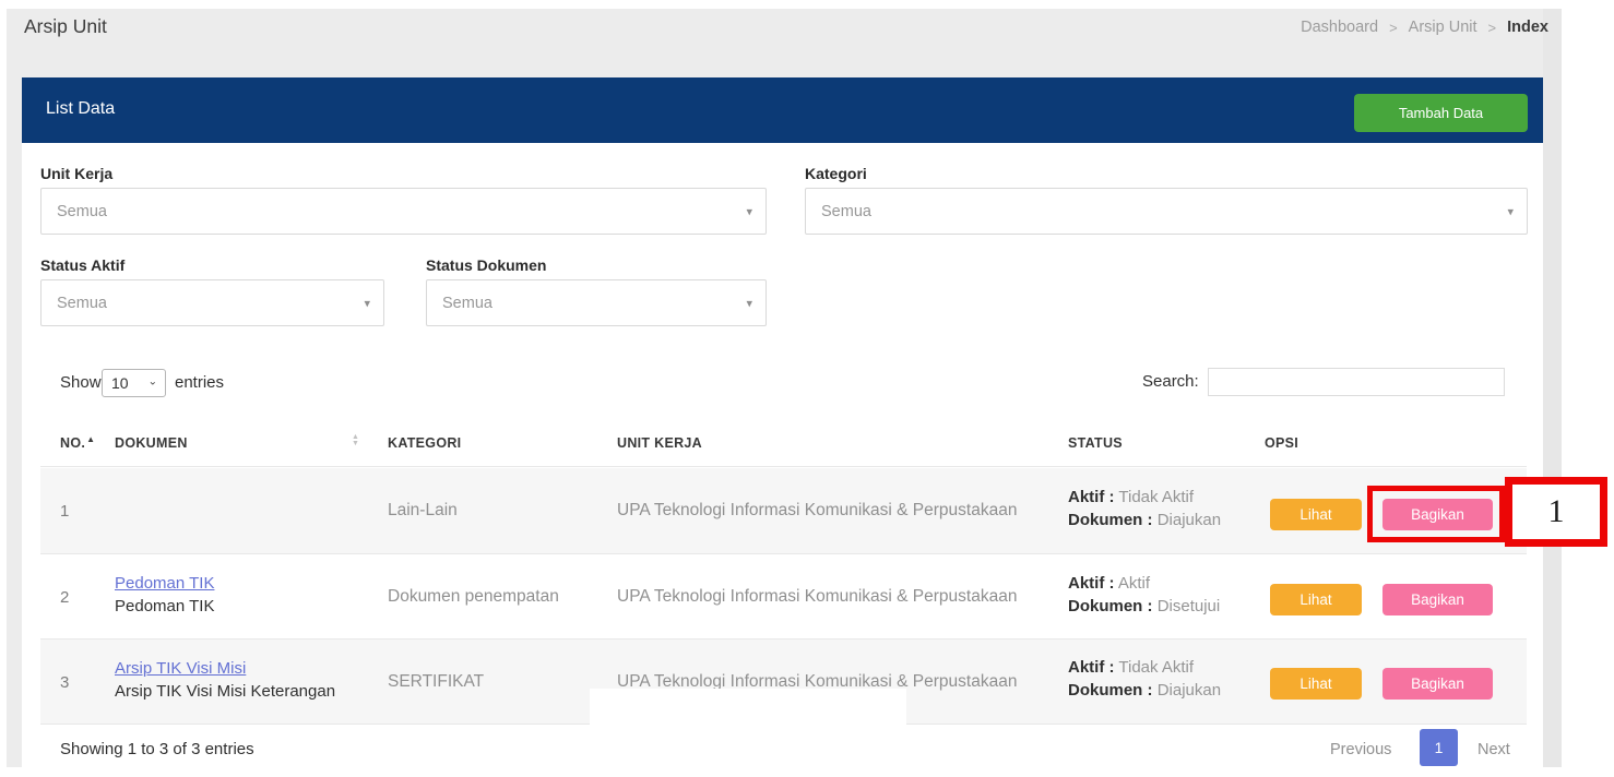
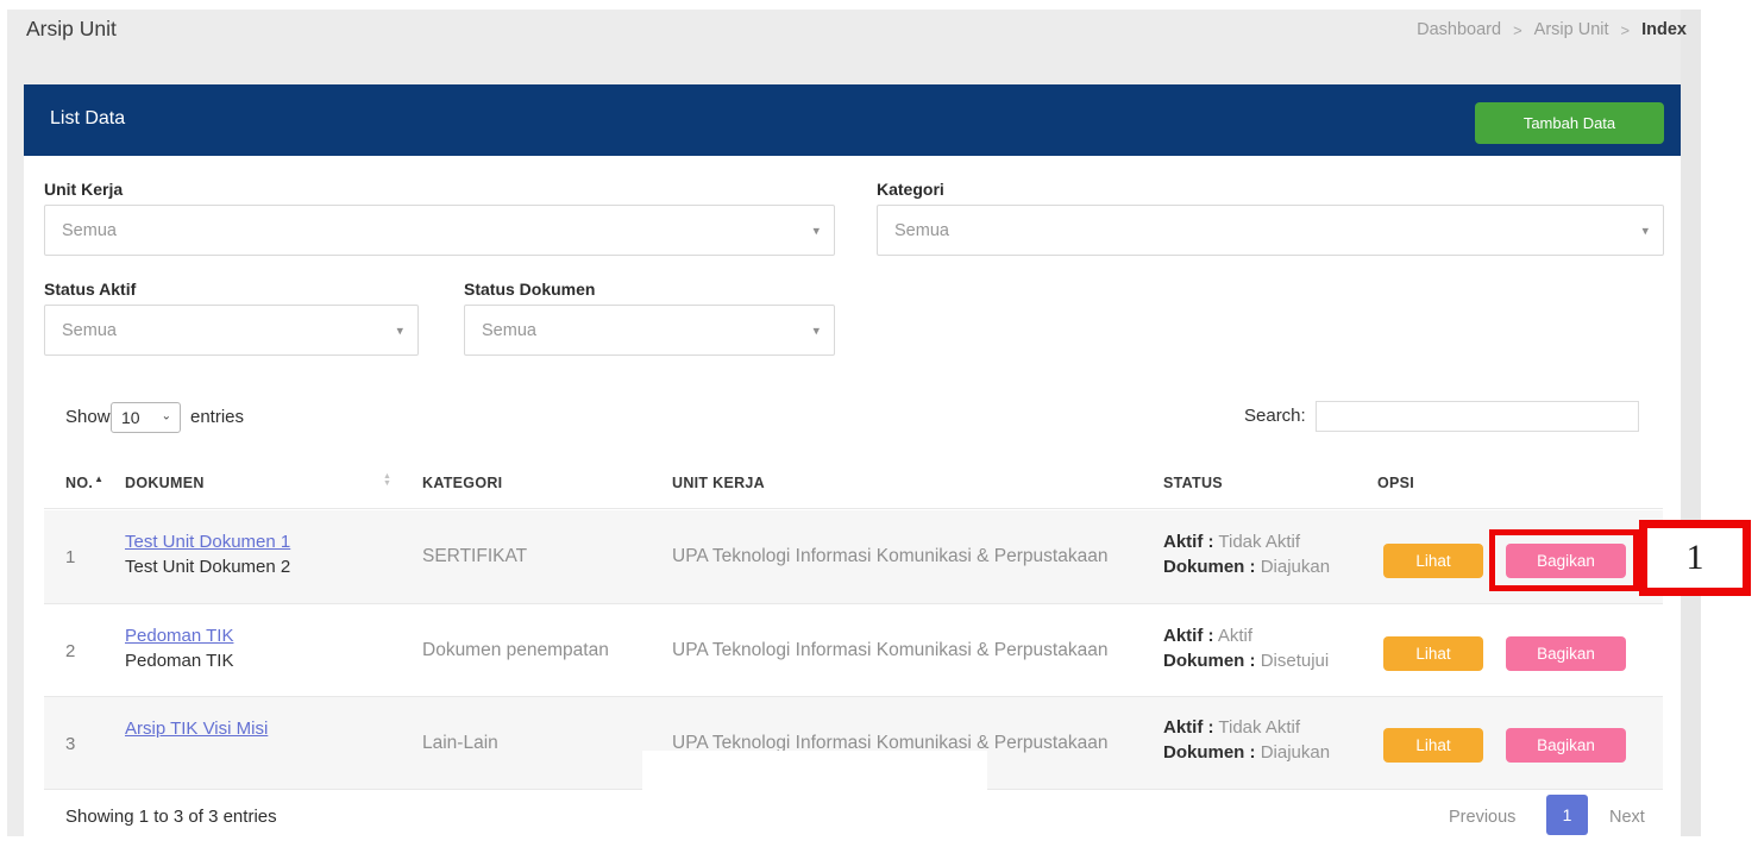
  Arsip Unit
  Dashboard
  >
  Arsip Unit
  >
  Index
  List Data
  Tambah Data
  Unit Kerja
  Semua
  ▾
  Kategori
  Semua
  ▾
  Status Aktif
  Semua
  ▾
  Status Dokumen
  Semua
  ▾
  Show
  10
  ⌄
  entries
  Search:
  NO.▲
  DOKUMEN
  KATEGORI
  UNIT KERJA
  STATUS
  OPSI
  1
+ Test Unit Dokumen 1
+ Test Unit Dokumen 2
- Lain-Lain
+ SERTIFIKAT
  UPA Teknologi Informasi Komunikasi & Perpustakaan
  Aktif : Tidak Aktif
  Dokumen : Diajukan
  Lihat
  Bagikan
  2
  Pedoman TIK
  Pedoman TIK
  Dokumen penempatan
  UPA Teknologi Informasi Komunikasi & Perpustakaan
  Aktif : Aktif
  Dokumen : Disetujui
  Lihat
  Bagikan
  3
  Arsip TIK Visi Misi
- Arsip TIK Visi Misi Keterangan
- SERTIFIKAT
+ Lain-Lain
  UPA Teknologi Informasi Komunikasi & Perpustakaan
  Aktif : Tidak Aktif
  Dokumen : Diajukan
  Lihat
  Bagikan
  Showing 1 to 3 of 3 entries
  Previous
  1
  Next
  1
